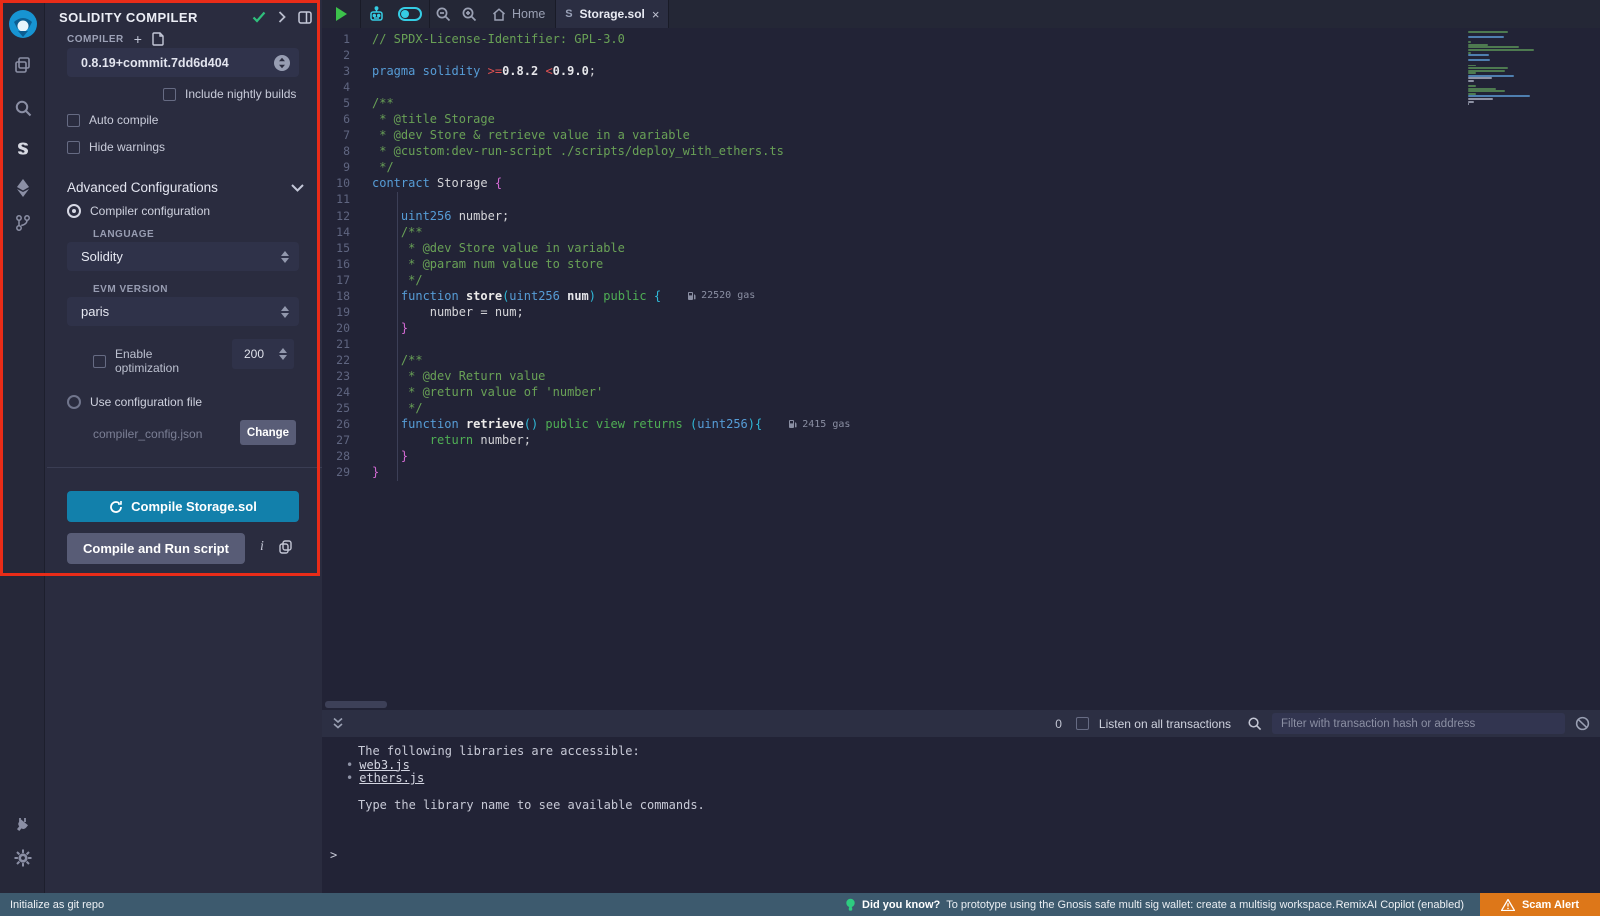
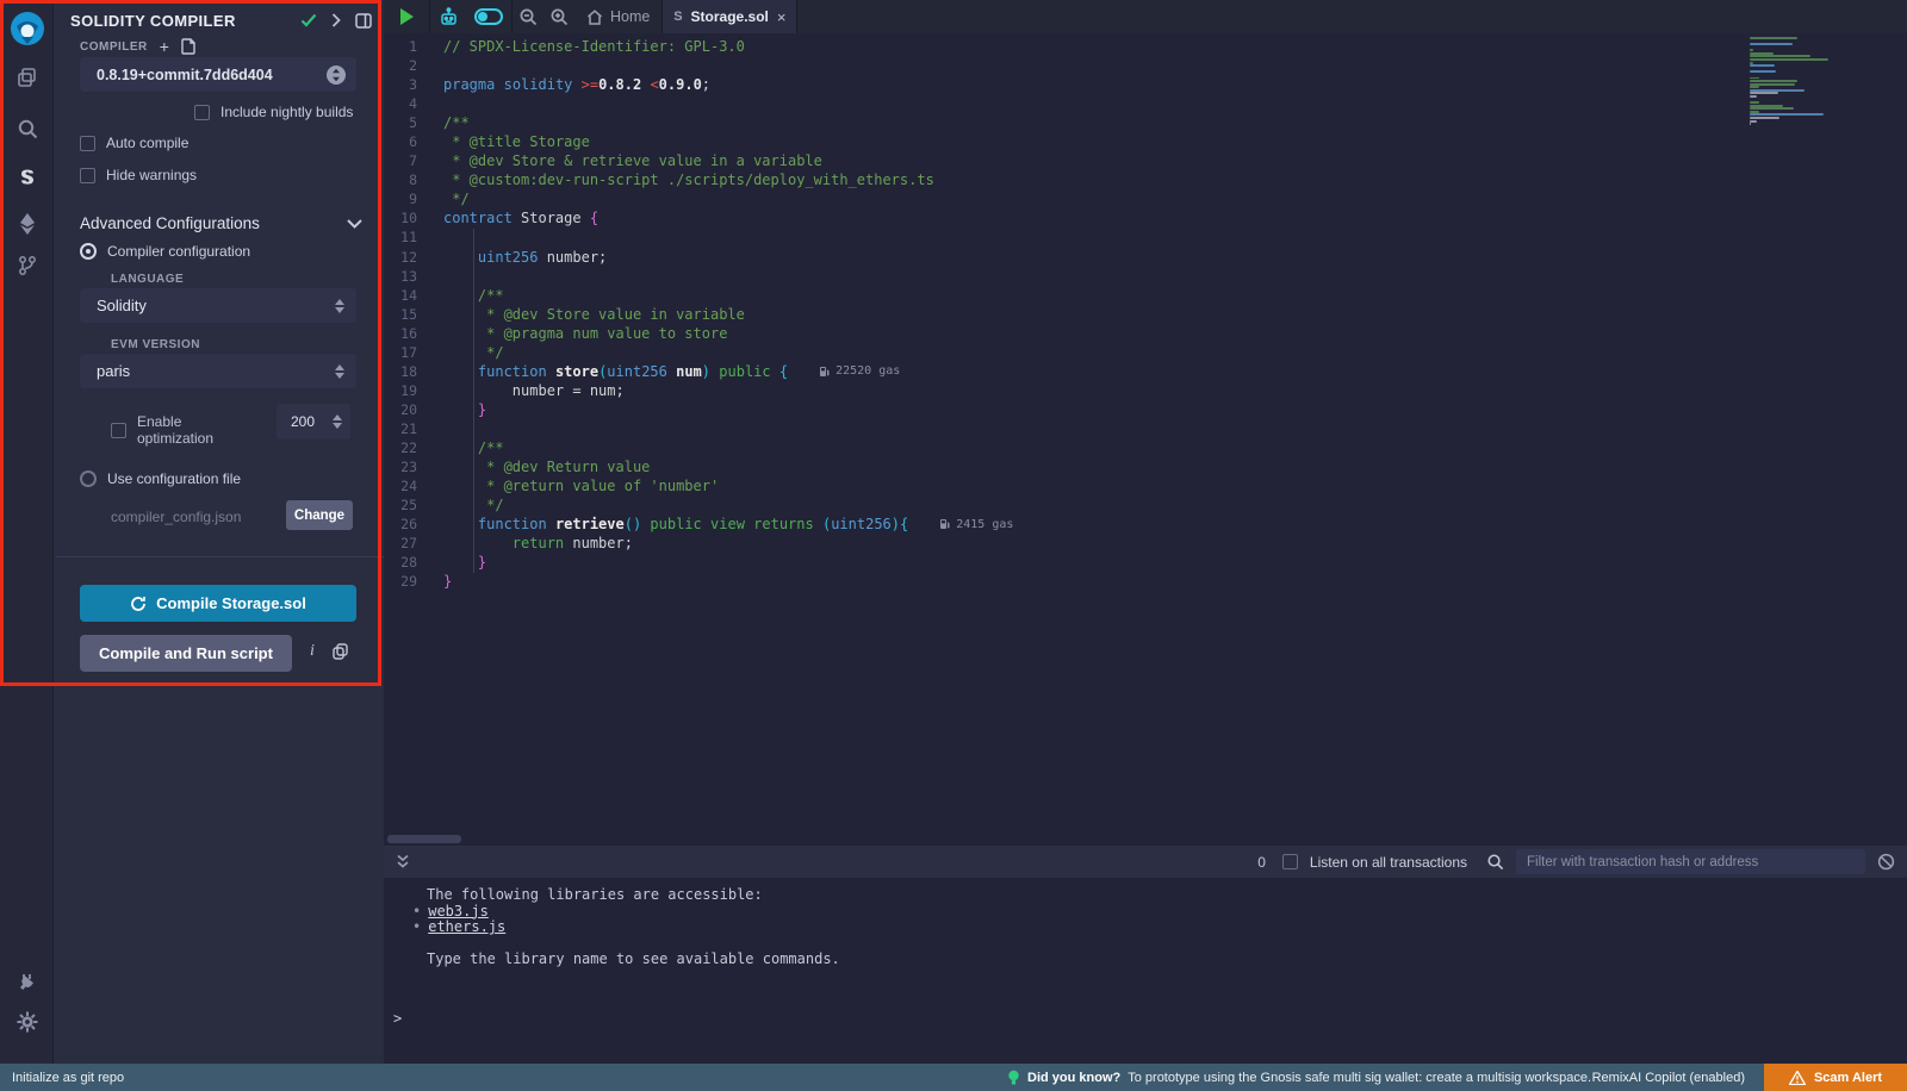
  SOLIDITY COMPILER
  COMPILER
  +
  0.8.19+commit.7dd6d404
  Include nightly builds
  Auto compile
  Hide warnings
  Advanced Configurations
  Compiler configuration
  LANGUAGE
  Solidity
  EVM VERSION
  paris
  Enable
  optimization
  200
  Use configuration file
  compiler_config.json
  Change
  Compile Storage.sol
  Compile and Run script
  i
  Home
  S
  Storage.sol
  ×
  1
  // SPDX-License-Identifier: GPL-3.0
  2
  3
  pragma
  solidity
  >=
  0.8.2
  <
  0.9.0
  ;
  4
  5
  /**
  6
  * @title Storage
  7
  * @dev Store & retrieve value in a variable
  8
  * @custom:dev-run-script ./scripts/deploy_with_ethers.ts
  9
  */
  10
  contract
  Storage
  {
  11
  12
  uint256
  number;
+ 13
  14
  /**
  15
  * @dev Store value in variable
  16
- * @param num value to store
+ * @pragma num value to store
  17
  */
  18
  function
  store
  (
  uint256
  num
  )
  public
  {
  22520 gas
  19
  number = num;
  20
  }
  21
  22
  /**
  23
  * @dev Return value
  24
  * @return value of 'number'
  25
  */
  26
  function
  retrieve
  ()
  public
  view
  returns
  (
  uint256
  )
  {
  2415 gas
  27
  return
  number;
  28
  }
  29
  }
  0
  Listen on all transactions
  Filter with transaction hash or address
  The following libraries are accessible:
  • web3.js
  • ethers.js
  Type the library name to see available commands.
  >
  Initialize as git repo
  Did you know?
  To prototype using the Gnosis safe multi sig wallet: create a multisig workspace.
  RemixAI Copilot (enabled)
  Scam Alert
